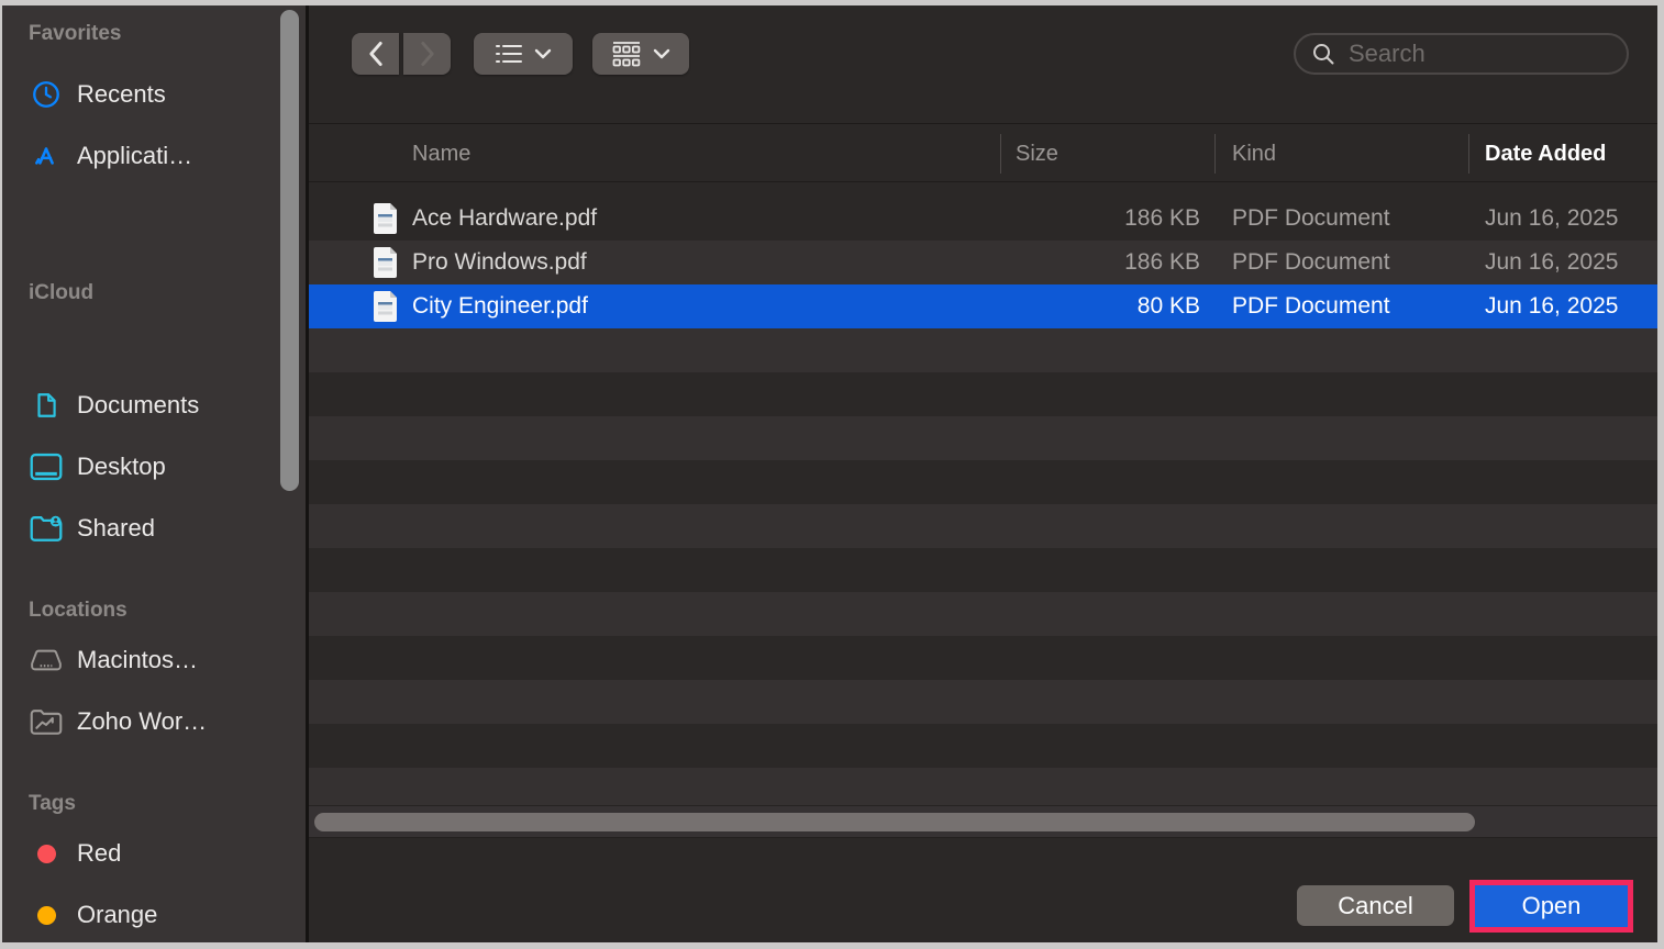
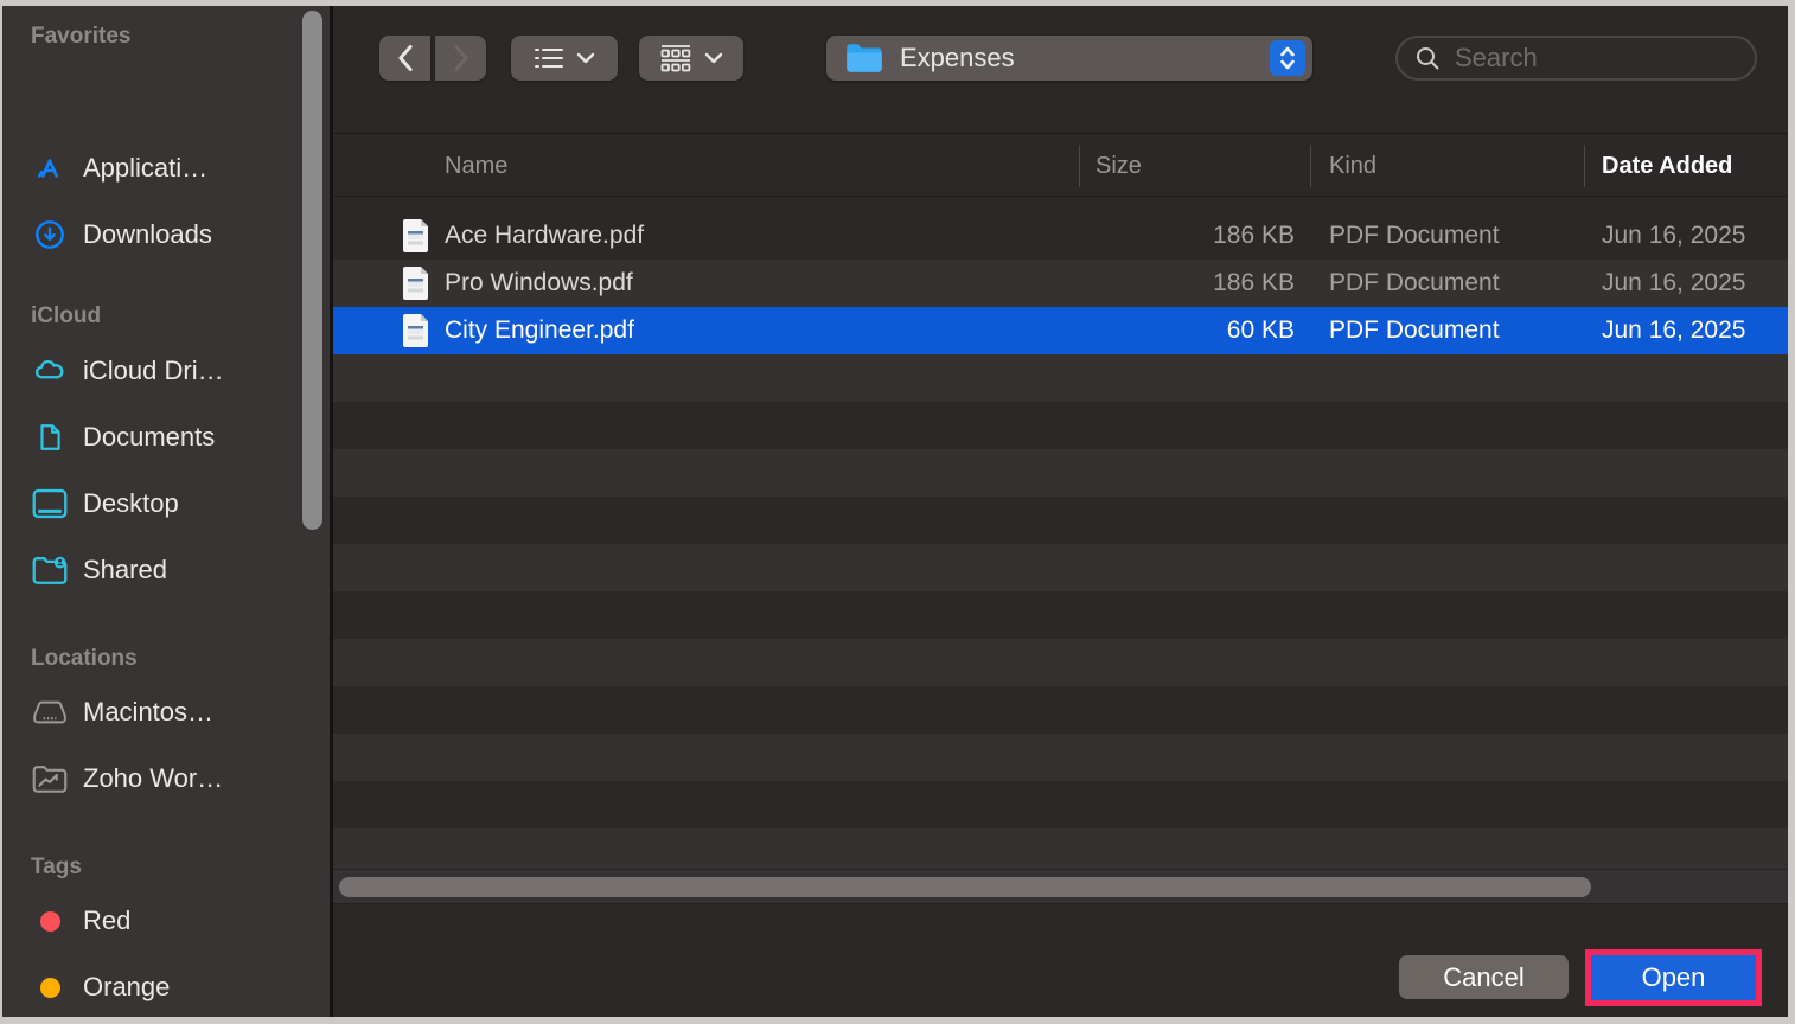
  Favorites
- Recents
  Applicati…
+ Downloads
  iCloud
+ iCloud Dri…
  Documents
  Desktop
  Shared
  Locations
  Macintos…
  Zoho Wor…
  Tags
  Red
  Orange
+ Expenses
  Search
  Name
  Size
  Kind
  Date Added
  Ace Hardware.pdf
  186 KB
  PDF Document
  Jun 16, 2025
  Pro Windows.pdf
  186 KB
  PDF Document
  Jun 16, 2025
  City Engineer.pdf
- 80 KB
+ 60 KB
  PDF Document
  Jun 16, 2025
  Cancel
  Open
